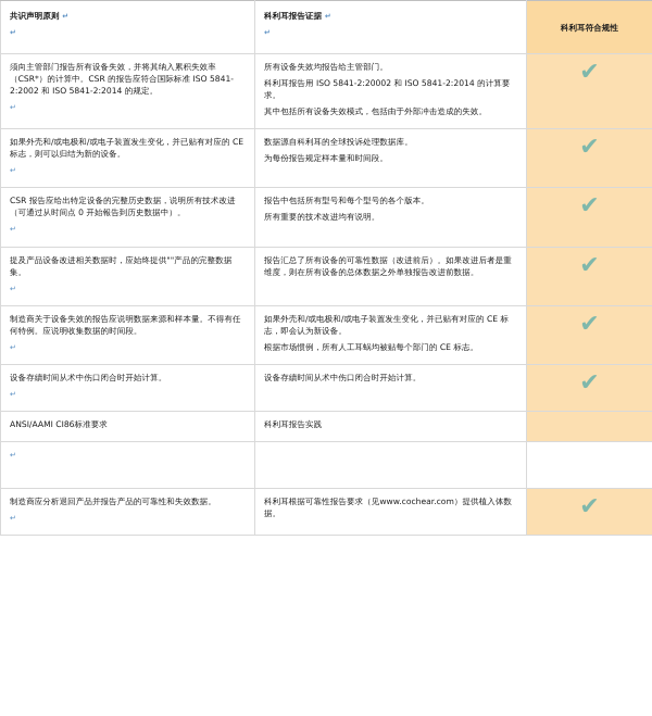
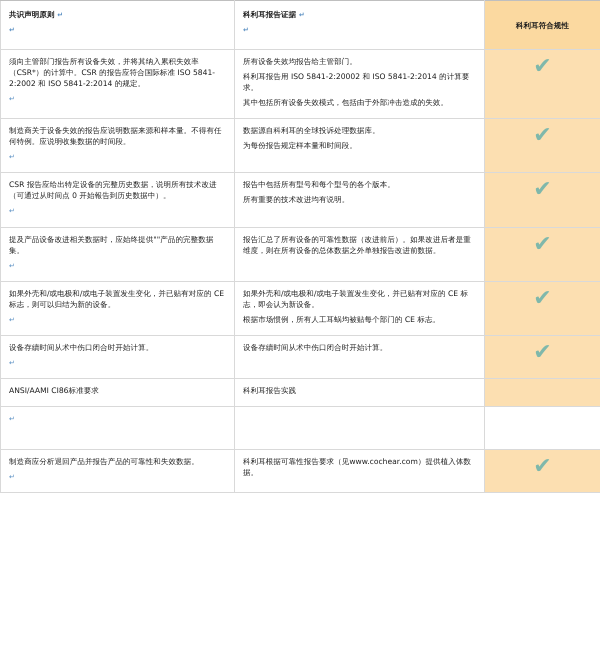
  共识声明原则 ↵ ↵	科利耳报告证据 ↵ ↵	科利耳符合规性
  须向主管部门报告所有设备失效，并将其纳入累积失效率（CSR*）的计算中。CSR 的报告应符合国际标准 ISO 5841-2:2002 和 ISO 5841-2:2014 的规定。 ↵	所有设备失效均报告给主管部门。 科利耳报告用 ISO 5841-2:20002 和 ISO 5841-2:2014 的计算要求。 其中包括所有设备失效模式，包括由于外部冲击造成的失效。	✔
- 如果外壳和/或电极和/或电子装置发生变化，并已贴有对应的 CE 标志，则可以归结为新的设备。 ↵	数据源自科利耳的全球投诉处理数据库。 为每份报告规定样本量和时间段。	✔
+ 制造商关于设备失效的报告应说明数据来源和样本量。不得有任何特例。应说明收集数据的时间段。 ↵	数据源自科利耳的全球投诉处理数据库。 为每份报告规定样本量和时间段。	✔
  CSR 报告应给出特定设备的完整历史数据，说明所有技术改进（可通过从时间点 0 开始報告到历史数据中）。 ↵	报告中包括所有型号和每个型号的各个版本。 所有重要的技术改进均有说明。	✔
  提及产品设备改进相关数据时，应始终提供""产品的完整数据集。 ↵	报告汇总了所有设备的可靠性数据（改进前后）。如果改进后者是重维度，则在所有设备的总体数据之外单独报告改进前数据。	✔
- 制造商关于设备失效的报告应说明数据来源和样本量。不得有任何特例。应说明收集数据的时间段。 ↵	如果外壳和/或电极和/或电子装置发生变化，并已贴有对应的 CE 标志，即会认为新设备。 根据市场惯例，所有人工耳蜗均被贴每个部门的 CE 标志。	✔
+ 如果外壳和/或电极和/或电子装置发生变化，并已贴有对应的 CE 标志，则可以归结为新的设备。 ↵	如果外壳和/或电极和/或电子装置发生变化，并已贴有对应的 CE 标志，即会认为新设备。 根据市场惯例，所有人工耳蜗均被贴每个部门的 CE 标志。	✔
  设备存續时间从术中伤口闭合时开始计算。 ↵	设备存續时间从术中伤口闭合时开始计算。	✔
  ANSI/AAMI CI86标准要求	科利耳报告实践
  ↵
  制造商应分析退回产品并报告产品的可靠性和失效数据。 ↵	科利耳根据可靠性报告要求（见www.cochear.com）提供植入体数据。	✔
